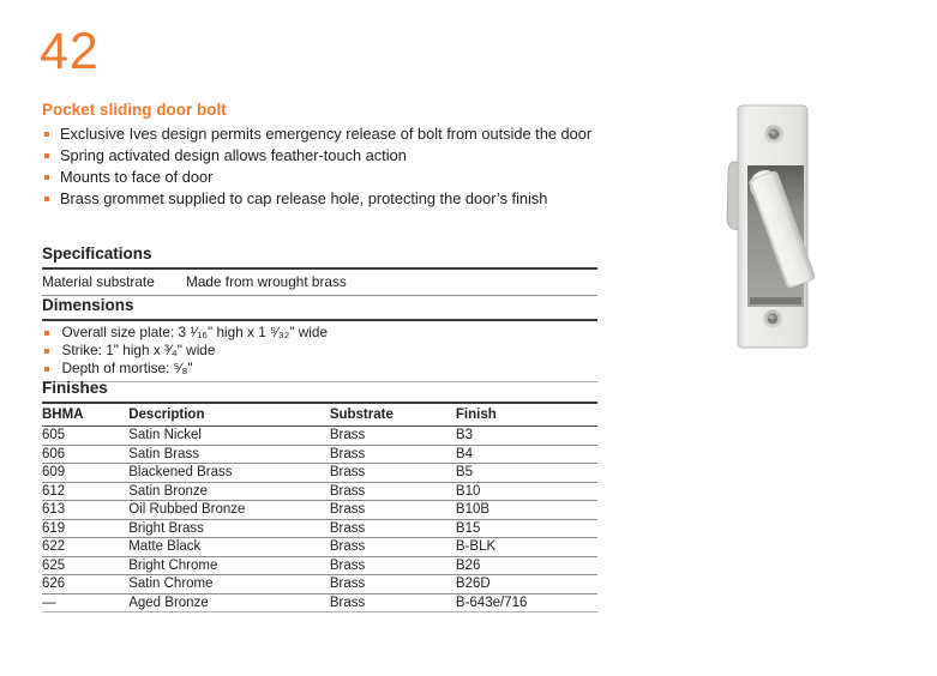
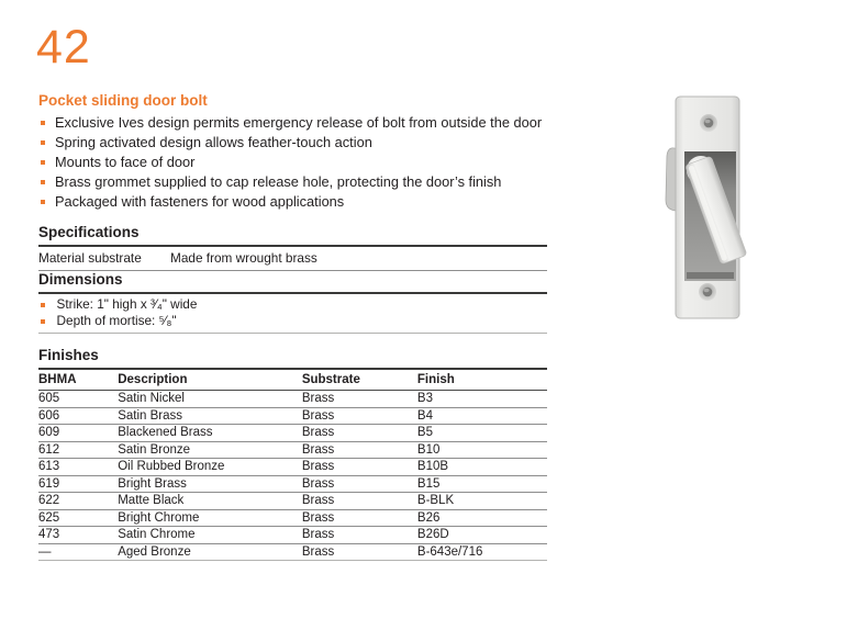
  42
  Pocket sliding door bolt
  Exclusive Ives design permits emergency release of bolt from outside the door
  Spring activated design allows feather-touch action
  Mounts to face of door
  Brass grommet supplied to cap release hole, protecting the door’s finish
+ Packaged with fasteners for wood applications
  Specifications
  Material substrate
  Made from wrought brass
  Dimensions
- Overall size plate: 3 ¹⁄₁₆" high x 1 ⁵⁄₃₂" wide
  Strike: 1" high x ³⁄₄" wide
  Depth of mortise: ⁵⁄₈"
  Finishes
  BHMA	Description	Substrate	Finish
  605	Satin Nickel	Brass	B3
  606	Satin Brass	Brass	B4
  609	Blackened Brass	Brass	B5
  612	Satin Bronze	Brass	B10
  613	Oil Rubbed Bronze	Brass	B10B
  619	Bright Brass	Brass	B15
  622	Matte Black	Brass	B-BLK
  625	Bright Chrome	Brass	B26
- 626	Satin Chrome	Brass	B26D
+ 473	Satin Chrome	Brass	B26D
  —	Aged Bronze	Brass	B-643e/716
